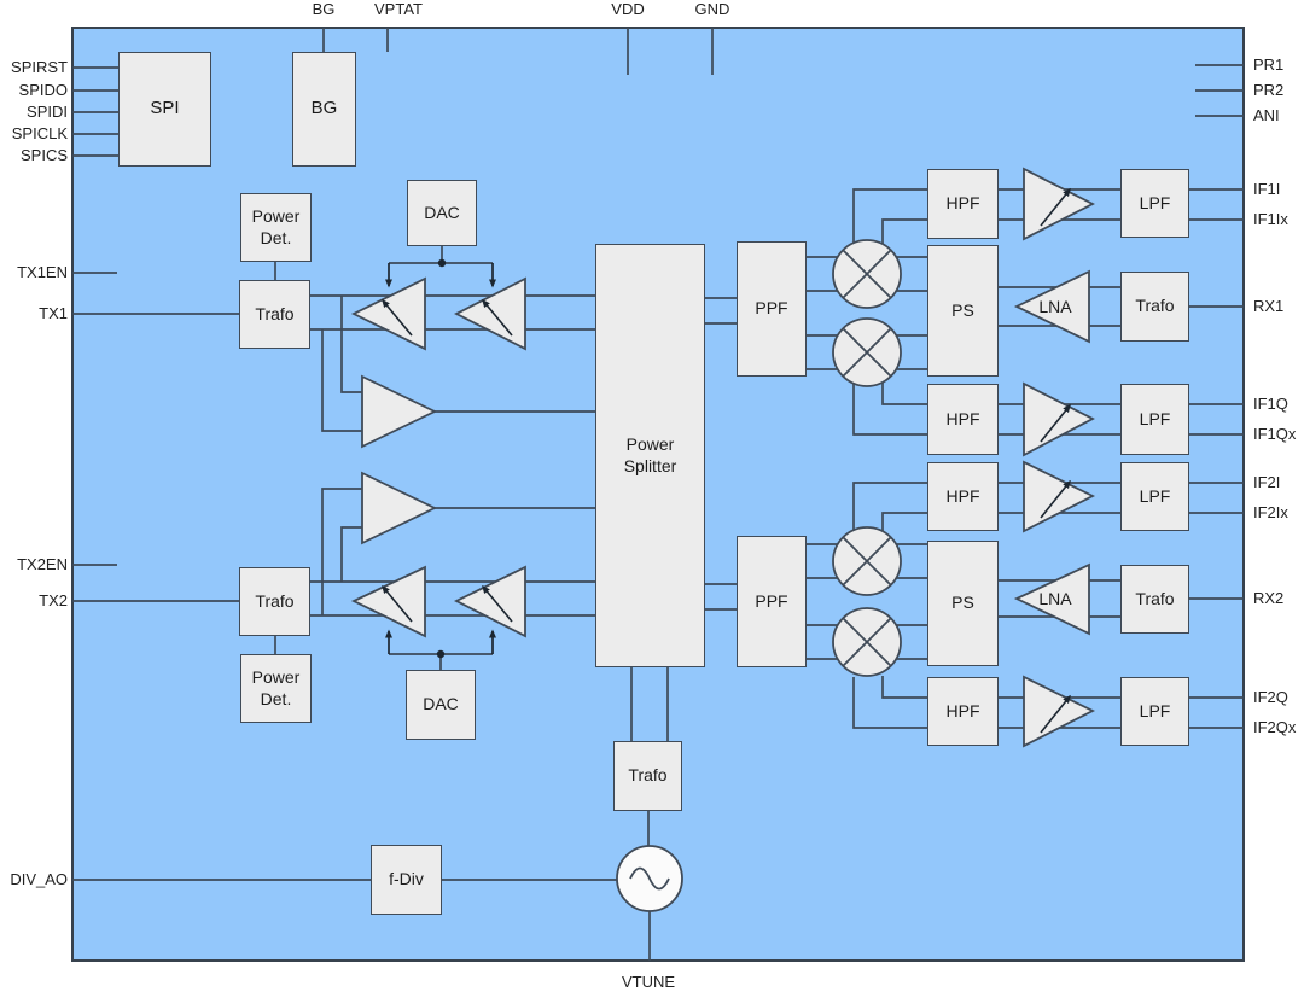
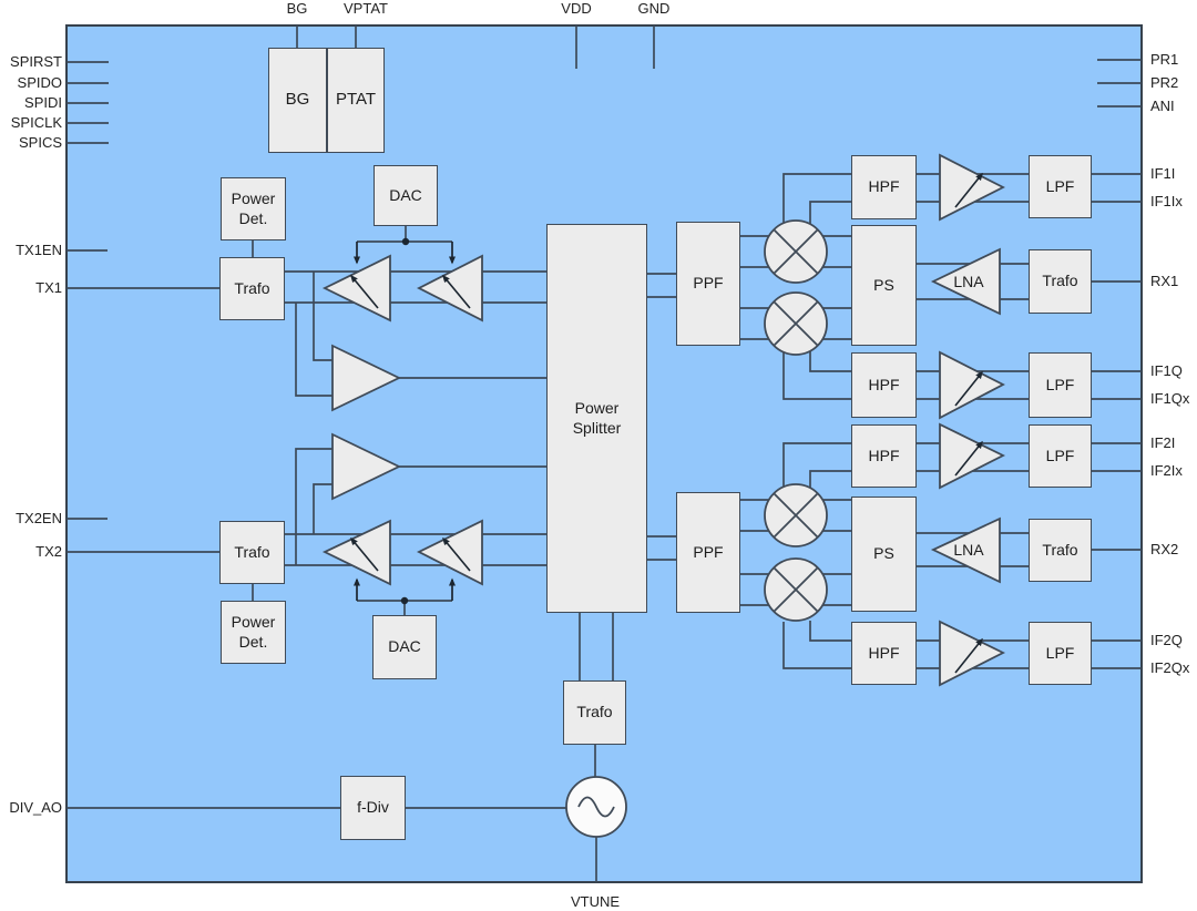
- SPI
  BG
+ PTAT
  Power
  Det.
  DAC
  Trafo
  Trafo
  Power
  Det.
  DAC
  Power
  Splitter
  PPF
  PPF
  PS
  PS
  HPF
  HPF
  HPF
  HPF
  LPF
  LPF
  LPF
  LPF
  Trafo
  Trafo
  Trafo
  f-Div
  LNA
  LNA
  BG
  VPTAT
  VDD
  GND
  SPIRST
  SPIDO
  SPIDI
  SPICLK
  SPICS
  TX1EN
  TX1
  TX2EN
  TX2
  DIV_AO
  PR1
  PR2
  ANI
  IF1I
  IF1Ix
  RX1
  IF1Q
  IF1Qx
  IF2I
  IF2Ix
  RX2
  IF2Q
  IF2Qx
  VTUNE
